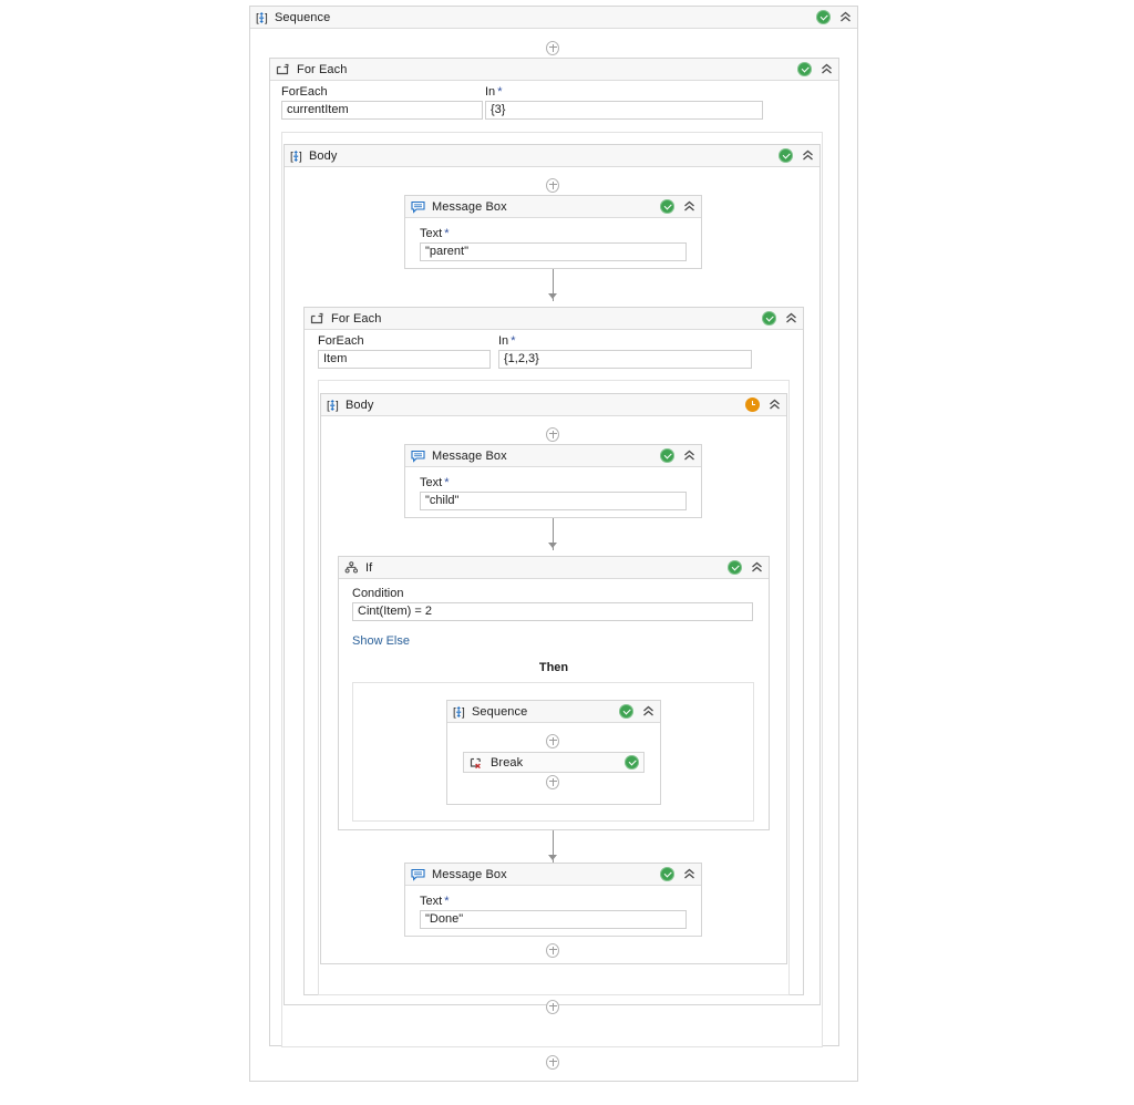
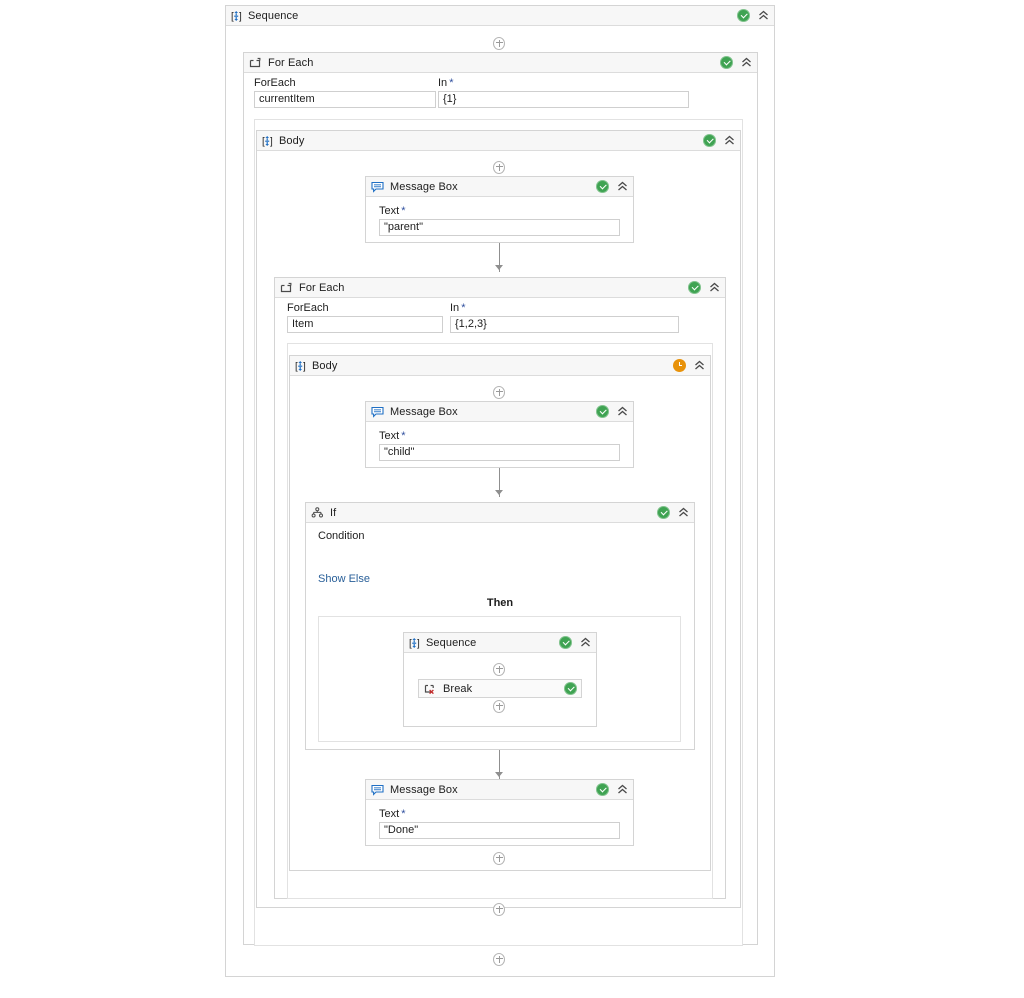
  [
  ]
  Sequence
  For Each
  ForEach
  currentItem
  In *
- {3}
+ {1}
  [
  ]
  Body
  Message Box
  Text *
  "parent"
  For Each
  ForEach
  Item
  In *
  {1,2,3}
  [
  ]
  Body
  Message Box
  Text *
  "child"
  If
  Condition
- Cint(Item) = 2
  Show Else
  Then
  [
  ]
  Sequence
  Break
  Message Box
  Text *
  "Done"
